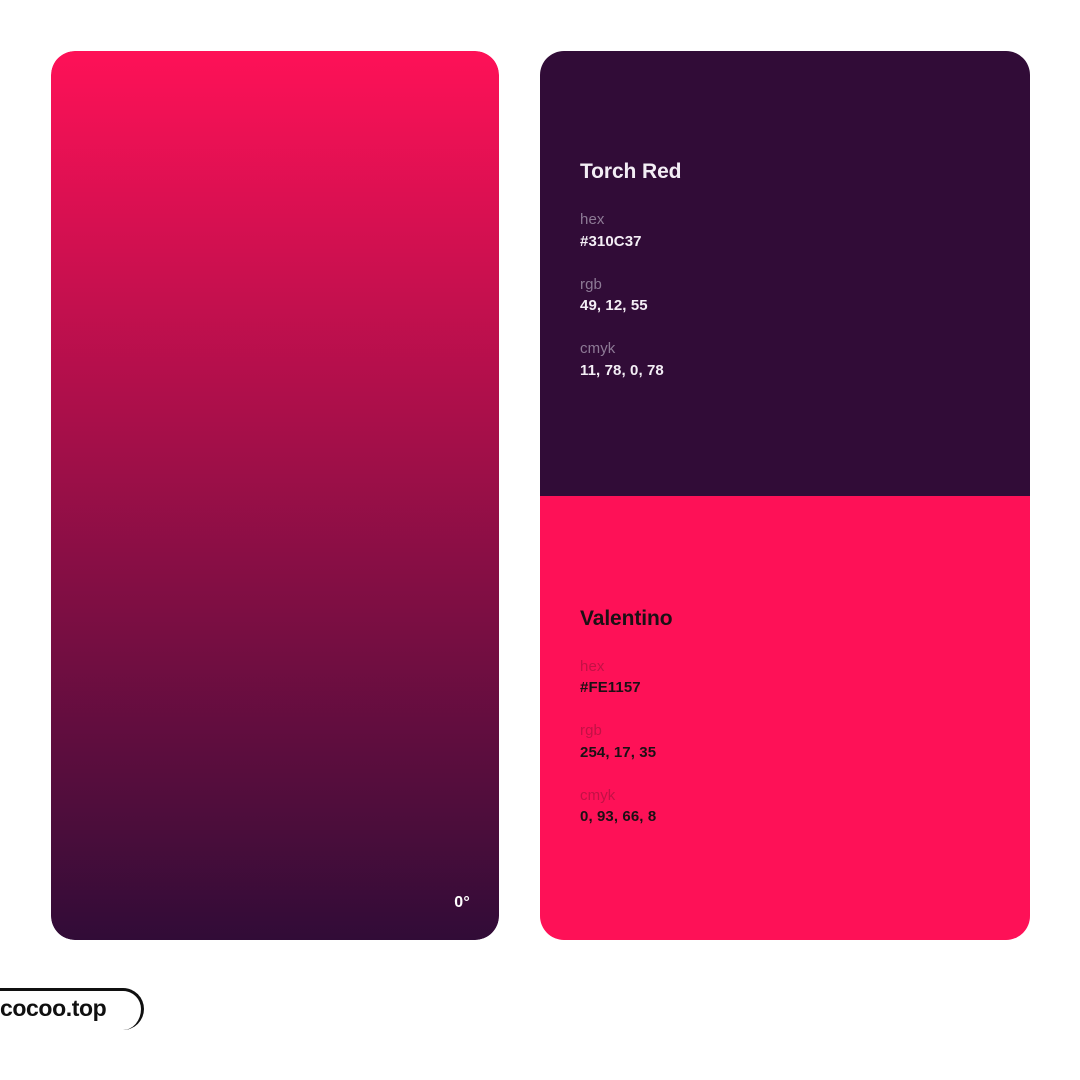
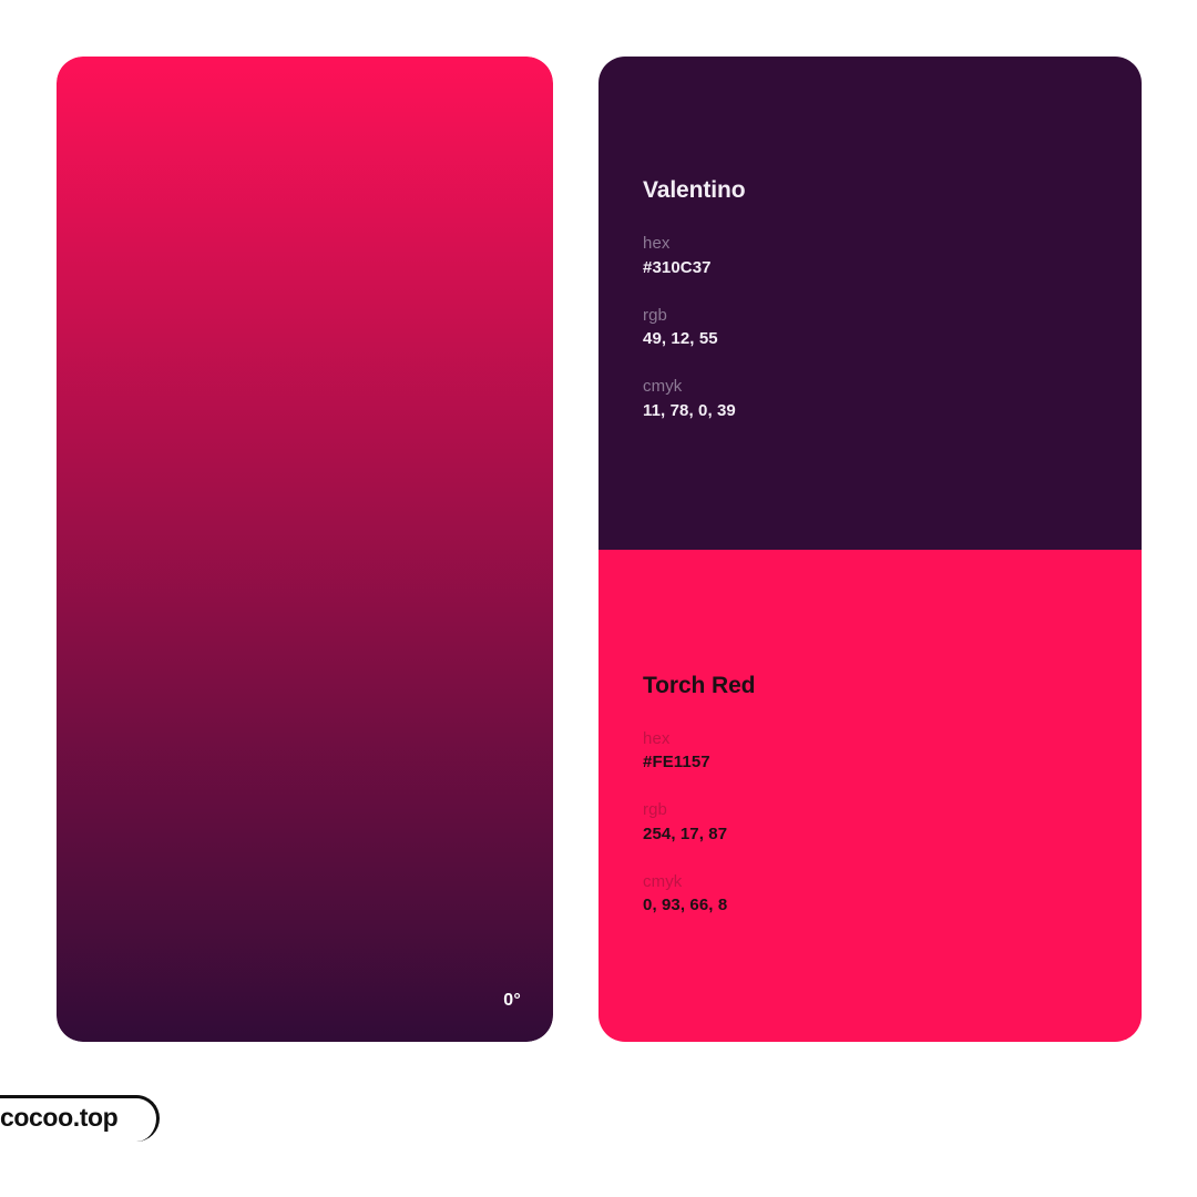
  0°
- Torch Red
+ Valentino
  hex
  #310C37
  rgb
  49, 12, 55
  cmyk
- 11, 78, 0, 78
+ 11, 78, 0, 39
- Valentino
+ Torch Red
  hex
  #FE1157
  rgb
- 254, 17, 35
+ 254, 17, 87
  cmyk
  0, 93, 66, 8
  cocoo.top
